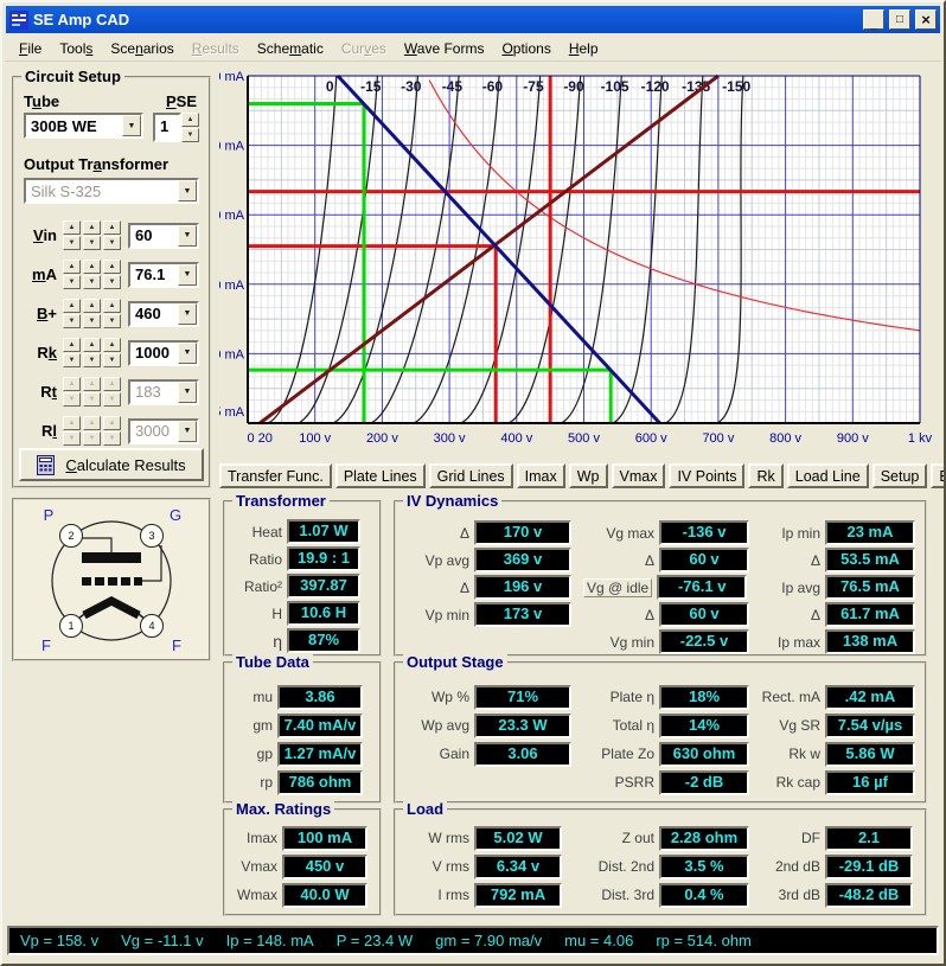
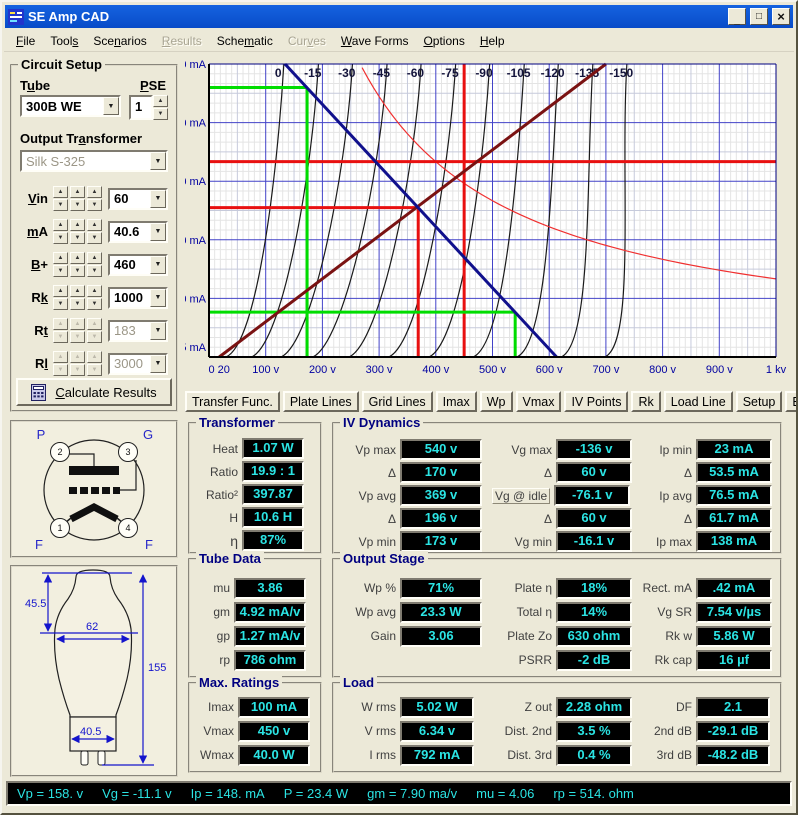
  SE Amp CAD
  _
  □
  ×
  File
  Tools
  Scenarios
  Results
  Schematic
  Curves
  Wave Forms
  Options
  Help
  Circuit Setup
  Tube
  PSE
  300B WE
  1
  Output Transformer
  Silk S-325
  Vin
  60
  mA
- 76.1
+ 40.6
  B+
  460
  Rk
  1000
  Rt
  183
  Rl
  3000
  Calculate Results
  2
  3
  1
  4
  P
  G
  F
  F
+ 45.5
+ 62
+ 155
+ 40.5
  0
  -15
  -30
  -45
  -60
  -75
  -90
  -105
  -120
  -13
  -150
  0 20
  100 v
  200 v
  300 v
  400 v
  500 v
  600 v
  700 v
  800 v
  900 v
  1 kv
  Transfer Func.
  Plate Lines
  Grid Lines
  Imax
  Wp
  Vmax
  IV Points
  Rk
  Load Line
  Setup
  Transformer
  Heat
  1.07 W
  Ratio
  19.9 : 1
  Ratio²
  397.87
  H
  10.6 H
  η
  87%
  IV Dynamics
+ Vp max
+ 540 v
  Δ
  170 v
  Vp avg
  369 v
  Δ
  196 v
  Vp min
  173 v
  Vg max
  -136 v
  Δ
  60 v
  Vg @ idle
  -76.1 v
  Δ
  60 v
  Vg min
- -22.5 v
+ -16.1 v
  Ip min
  23 mA
  Δ
  53.5 mA
  Ip avg
  76.5 mA
  Δ
  61.7 mA
  Ip max
  138 mA
  Tube Data
  mu
  3.86
  gm
- 7.40 mA/v
+ 4.92 mA/v
  gp
  1.27 mA/v
  rp
  786 ohm
  Output Stage
  Wp %
  71%
  Wp avg
  23.3 W
  Gain
  3.06
  Plate η
  18%
  Total η
  14%
  Plate Zo
  630 ohm
  PSRR
  -2 dB
  Rect. mA
  .42 mA
  Vg SR
  7.54 v/µs
  Rk w
  5.86 W
  Rk cap
  16 µf
  Max. Ratings
  Imax
  100 mA
  Vmax
  450 v
  Wmax
  40.0 W
  Load
  W rms
  5.02 W
  V rms
  6.34 v
  I rms
  792 mA
  Z out
  2.28 ohm
  Dist. 2nd
  3.5 %
  Dist. 3rd
  0.4 %
  DF
  2.1
  2nd dB
  -29.1 dB
  3rd dB
  -48.2 dB
  Vp = 158. v
  Vg = -11.1 v
  Ip = 148. mA
  P = 23.4 W
  gm = 7.90 ma/v
  mu = 4.06
  rp = 514. ohm
